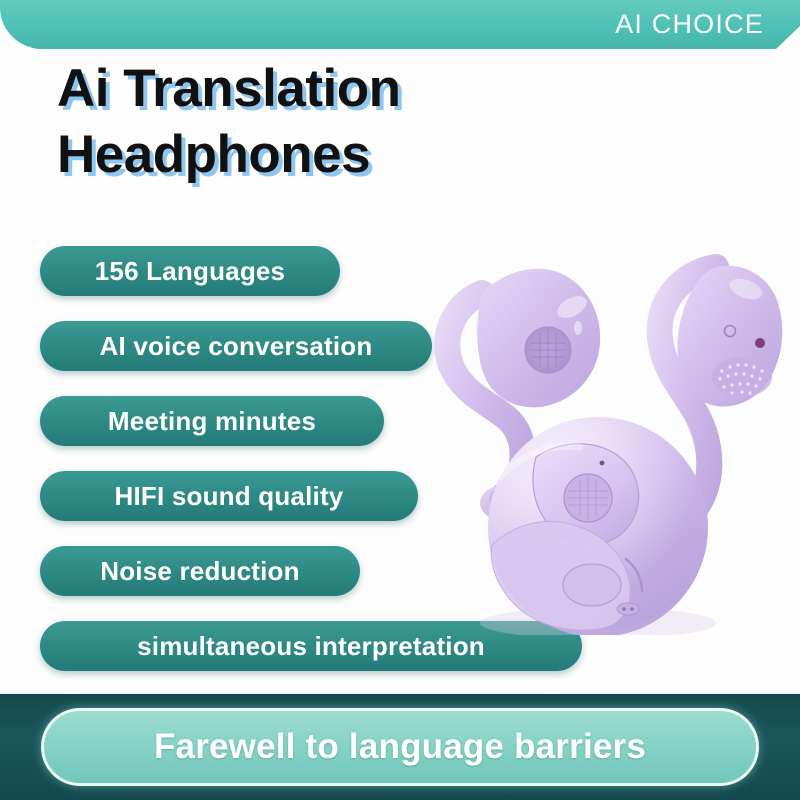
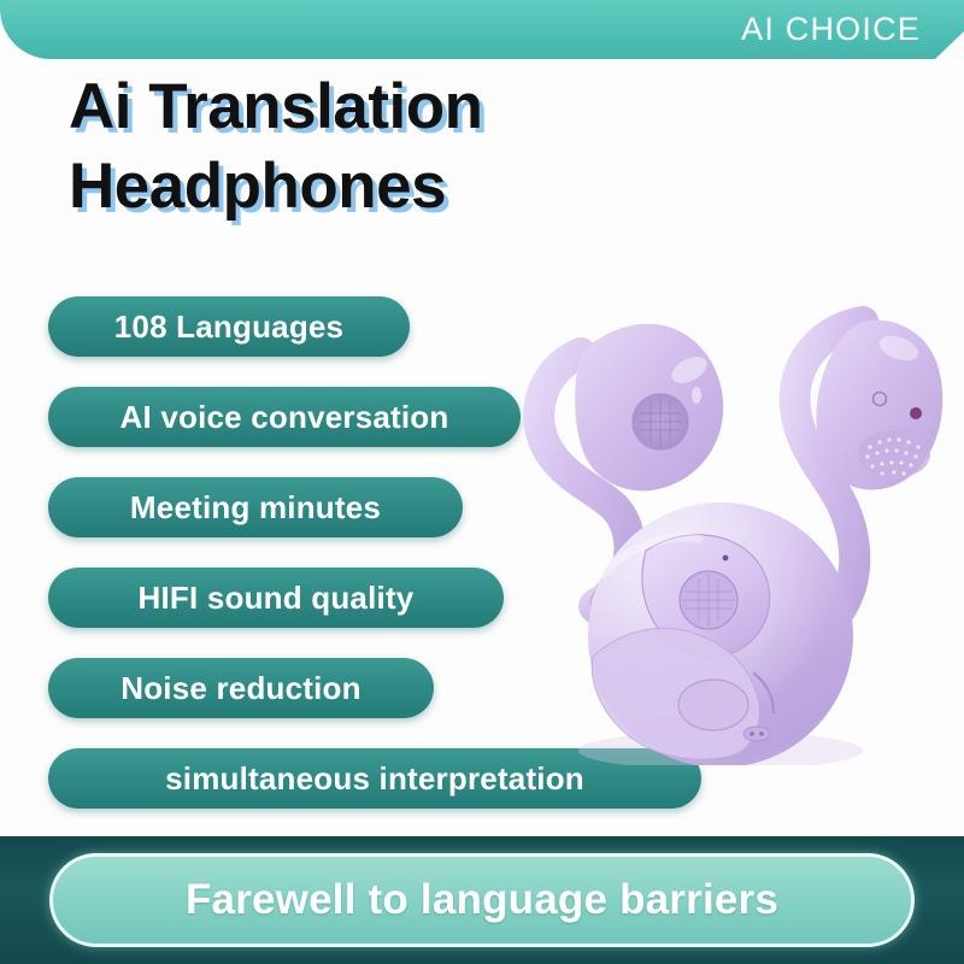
  AI CHOICE
  Ai Translation
  Headphones
- 156 Languages
+ 108 Languages
  AI voice conversation
  Meeting minutes
  HIFI sound quality
  Noise reduction
  simultaneous interpretation
  Farewell to language barriers
